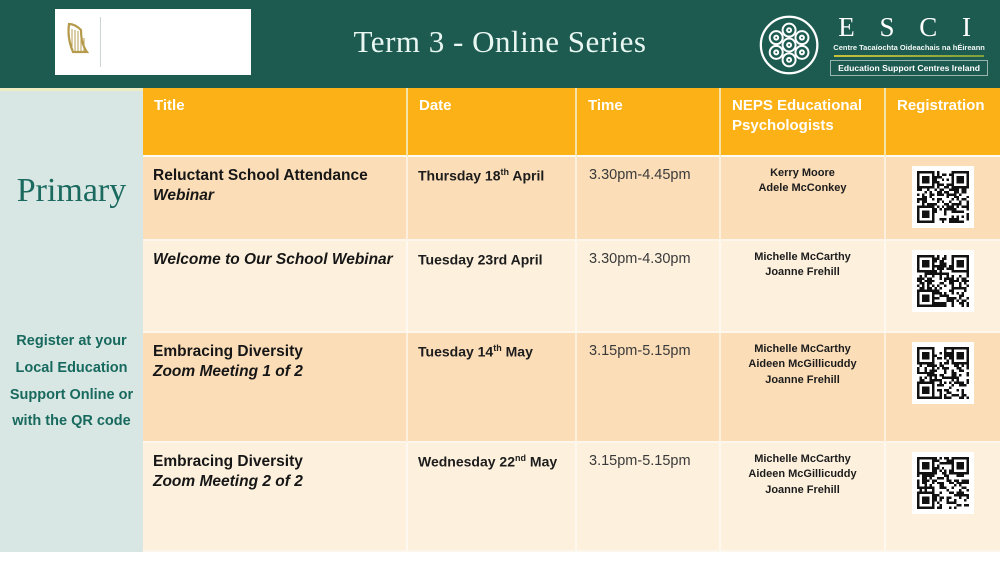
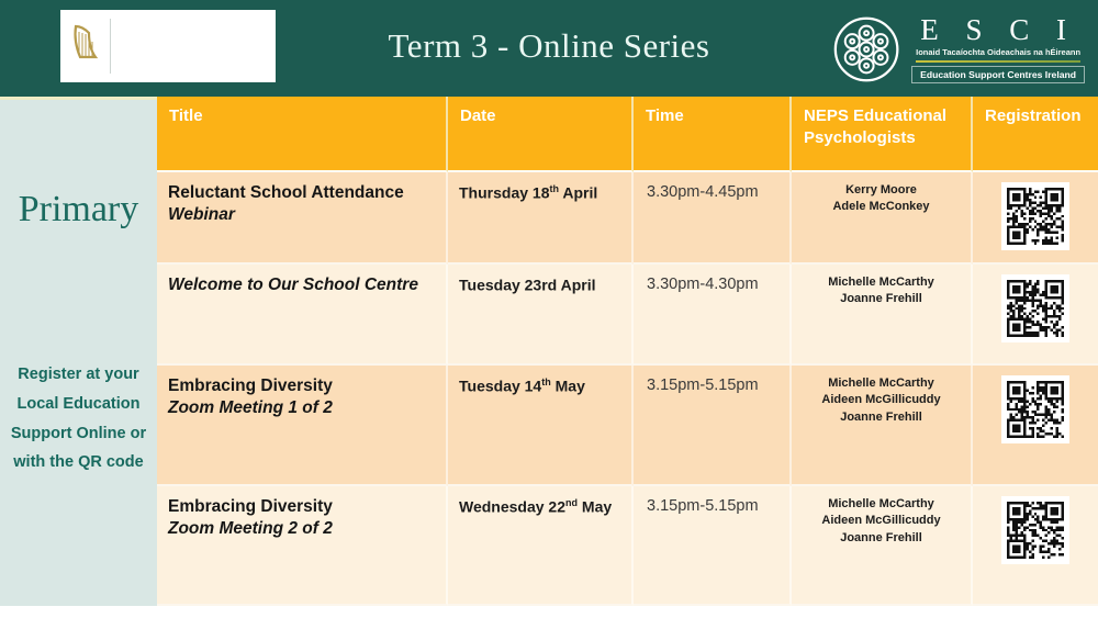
  Term 3 - Online Series
  E S C I
- Centre Tacaíochta Oideachais na hÉireann
+ Ionaid Tacaíochta Oideachais na hÉireann
  Education Support Centres Ireland
  Primary
  Register at your Local Education Support Online or with the QR code
  Title
  Date
  Time
  NEPS Educational Psychologists
  Registration
  Reluctant School Attendance
  Webinar
  Thursday 18th April
  3.30pm-4.45pm
  Kerry Moore
  Adele McConkey
- Welcome to Our School Webinar
+ Welcome to Our School Centre
  Tuesday 23rd April
  3.30pm-4.30pm
  Michelle McCarthy
  Joanne Frehill
  Embracing Diversity
  Zoom Meeting 1 of 2
  Tuesday 14th May
  3.15pm-5.15pm
  Michelle McCarthy
  Aideen McGillicuddy
  Joanne Frehill
  Embracing Diversity
  Zoom Meeting 2 of 2
  Wednesday 22nd May
  3.15pm-5.15pm
  Michelle McCarthy
  Aideen McGillicuddy
  Joanne Frehill
